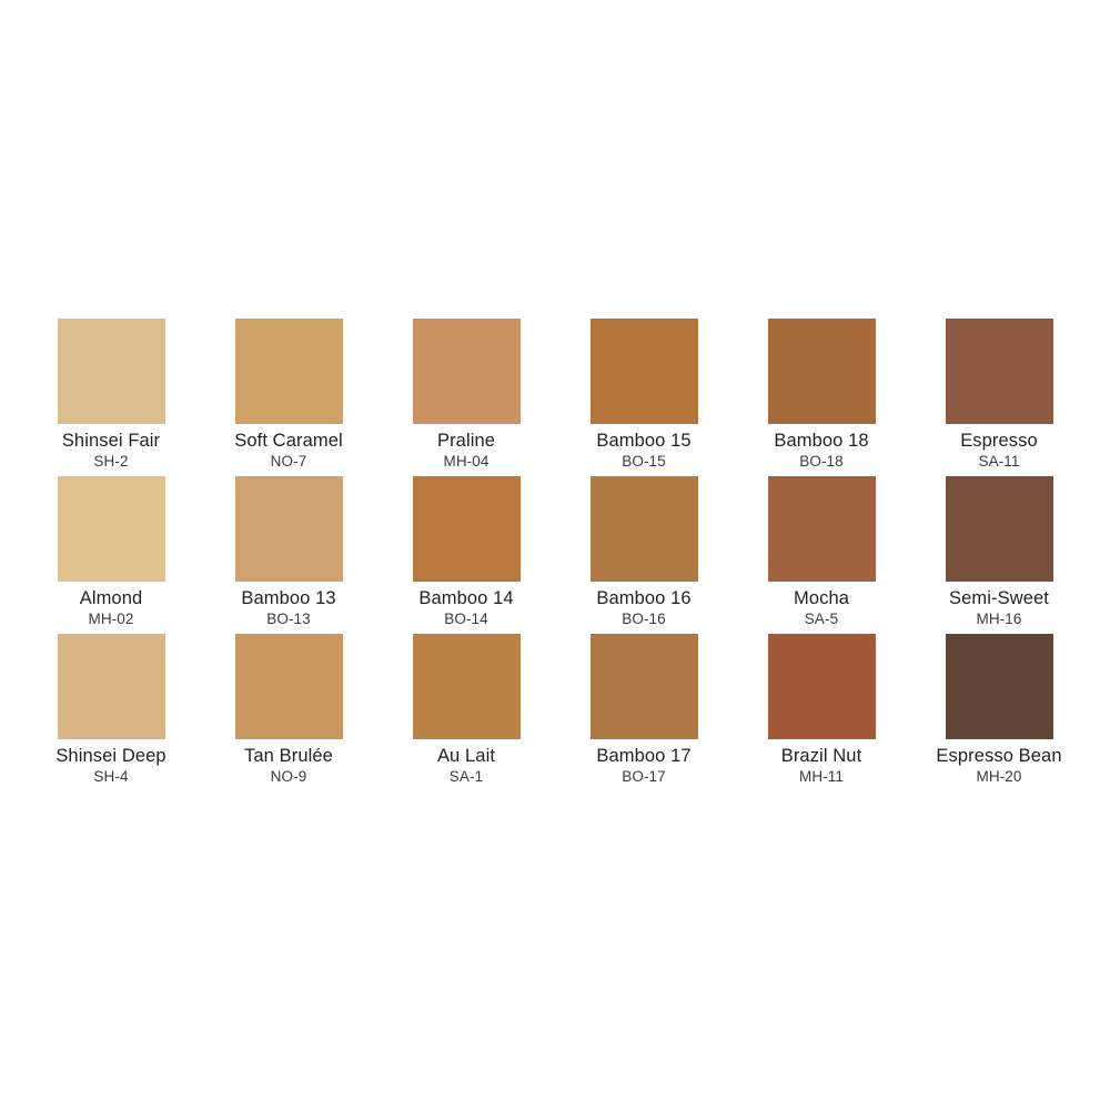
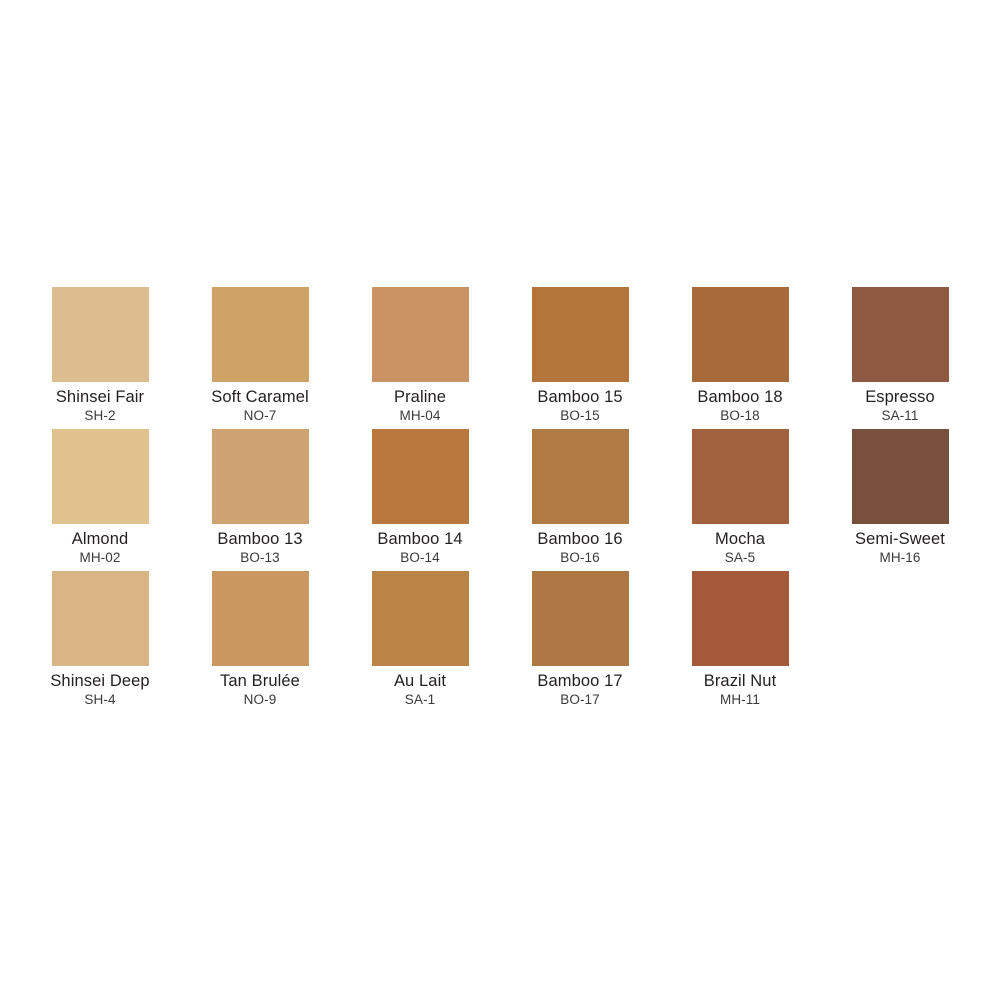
  Shinsei Fair
  SH-2
  Soft Caramel
  NO-7
  Praline
  MH-04
  Bamboo 15
  BO-15
  Bamboo 18
  BO-18
  Espresso
  SA-11
  Almond
  MH-02
  Bamboo 13
  BO-13
  Bamboo 14
  BO-14
  Bamboo 16
  BO-16
  Mocha
  SA-5
  Semi-Sweet
  MH-16
  Shinsei Deep
  SH-4
  Tan Brulée
  NO-9
  Au Lait
  SA-1
  Bamboo 17
  BO-17
  Brazil Nut
  MH-11
- Espresso Bean
- MH-20
